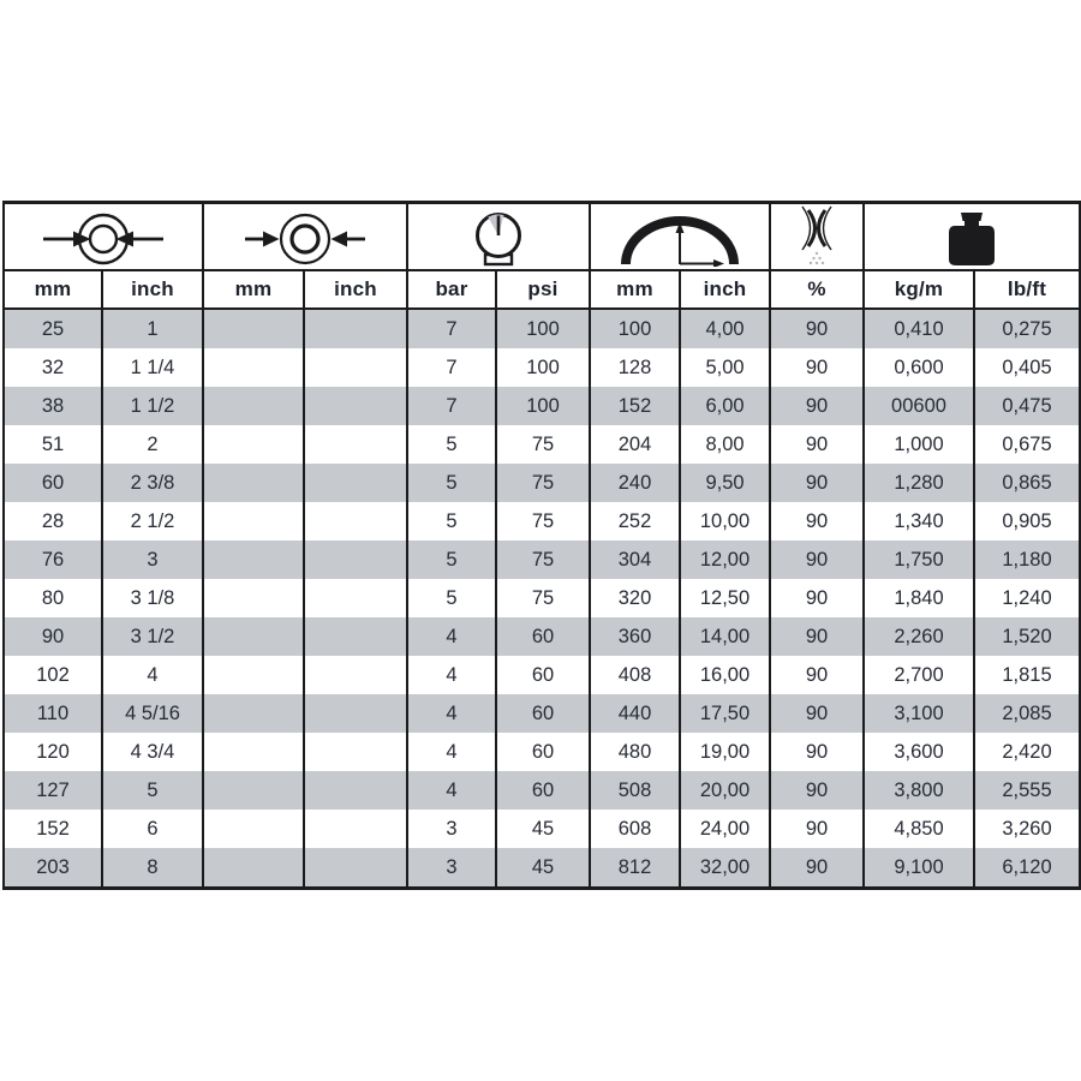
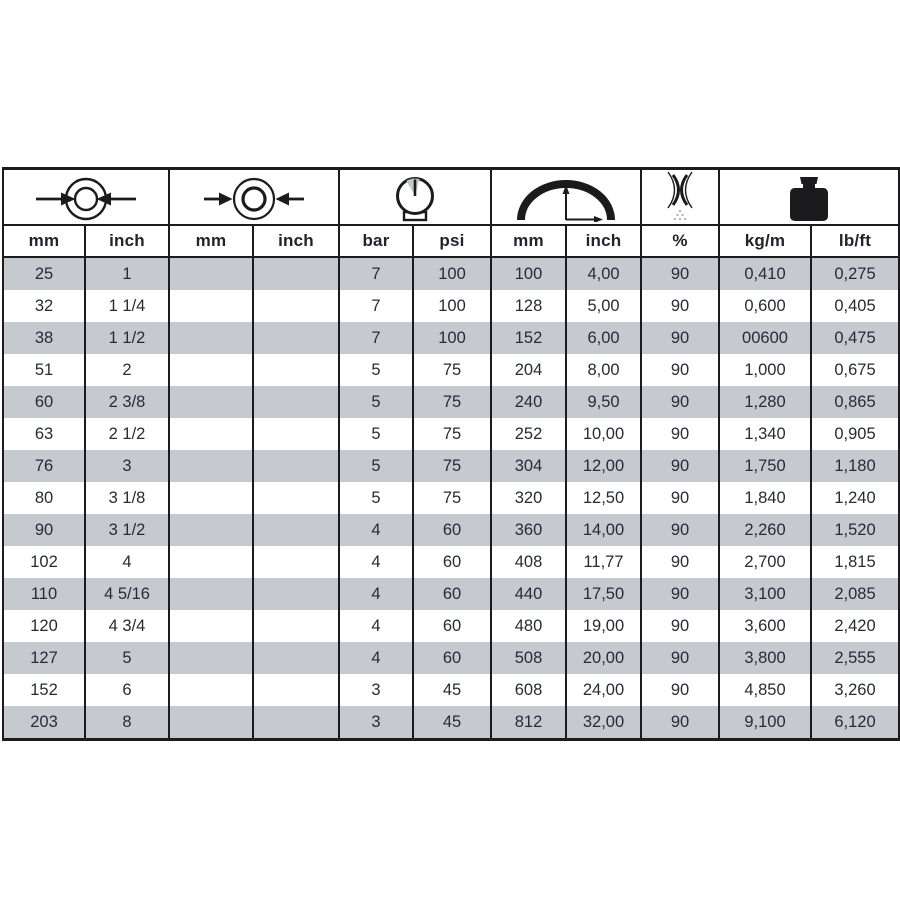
  mm	inch	mm	inch	bar	psi	mm	inch	%	kg/m	lb/ft
  25	1			7	100	100	4,00	90	0,410	0,275
  32	1 1/4			7	100	128	5,00	90	0,600	0,405
  38	1 1/2			7	100	152	6,00	90	00600	0,475
  51	2			5	75	204	8,00	90	1,000	0,675
  60	2 3/8			5	75	240	9,50	90	1,280	0,865
- 28	2 1/2			5	75	252	10,00	90	1,340	0,905
+ 63	2 1/2			5	75	252	10,00	90	1,340	0,905
  76	3			5	75	304	12,00	90	1,750	1,180
  80	3 1/8			5	75	320	12,50	90	1,840	1,240
  90	3 1/2			4	60	360	14,00	90	2,260	1,520
- 102	4			4	60	408	16,00	90	2,700	1,815
+ 102	4			4	60	408	11,77	90	2,700	1,815
  110	4 5/16			4	60	440	17,50	90	3,100	2,085
  120	4 3/4			4	60	480	19,00	90	3,600	2,420
  127	5			4	60	508	20,00	90	3,800	2,555
  152	6			3	45	608	24,00	90	4,850	3,260
  203	8			3	45	812	32,00	90	9,100	6,120
